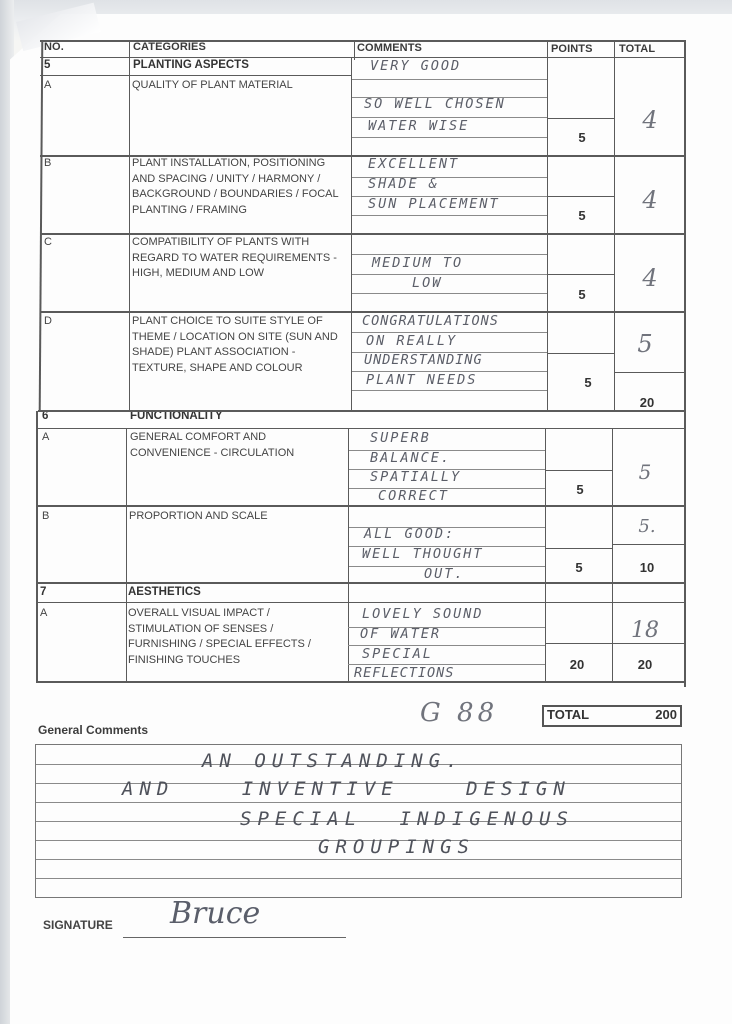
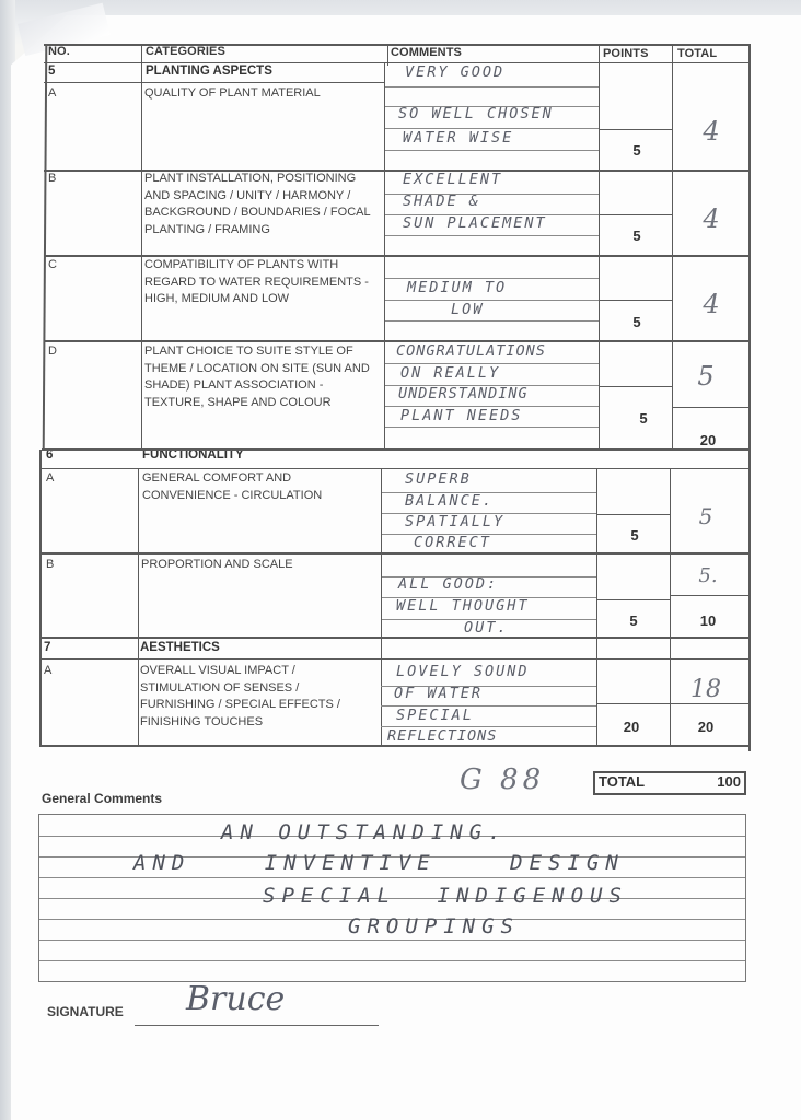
  NO.
  CATEGORIES
  COMMENTS
  POINTS
  TOTAL
  5
  PLANTING ASPECTS
  VERY GOOD
  A
  QUALITY OF PLANT MATERIAL
  SO WELL CHOSEN
  WATER WISE
  5
  4
  B
  PLANT INSTALLATION, POSITIONING AND SPACING / UNITY / HARMONY / BACKGROUND / BOUNDARIES / FOCAL PLANTING / FRAMING
  EXCELLENT
  SHADE &
  SUN PLACEMENT
  5
  4
  C
  COMPATIBILITY OF PLANTS WITH REGARD TO WATER REQUIREMENTS - HIGH, MEDIUM AND LOW
  MEDIUM TO
  LOW
  5
  4
  D
  PLANT CHOICE TO SUITE STYLE OF THEME / LOCATION ON SITE (SUN AND SHADE) PLANT ASSOCIATION - TEXTURE, SHAPE AND COLOUR
  CONGRATULATIONS
  ON REALLY
  UNDERSTANDING
  PLANT NEEDS
  5
  5
  20
  6
  FUNCTIONALITY
  A
  GENERAL COMFORT AND CONVENIENCE - CIRCULATION
  SUPERB
  BALANCE.
  SPATIALLY
  CORRECT
  5
  5
  B
  PROPORTION AND SCALE
  ALL GOOD:
  WELL THOUGHT
  OUT.
  5
  5.
  10
  7
  AESTHETICS
  A
  OVERALL VISUAL IMPACT / STIMULATION OF SENSES / FURNISHING / SPECIAL EFFECTS / FINISHING TOUCHES
  LOVELY SOUND
  OF WATER
  SPECIAL
  REFLECTIONS
  20
  18
  20
  G 88
  TOTAL
- 200
+ 100
  General Comments
  AN OUTSTANDING.
  AND INVENTIVE DESIGN
  SPECIAL INDIGENOUS
  GROUPINGS
  SIGNATURE
  Bruce
